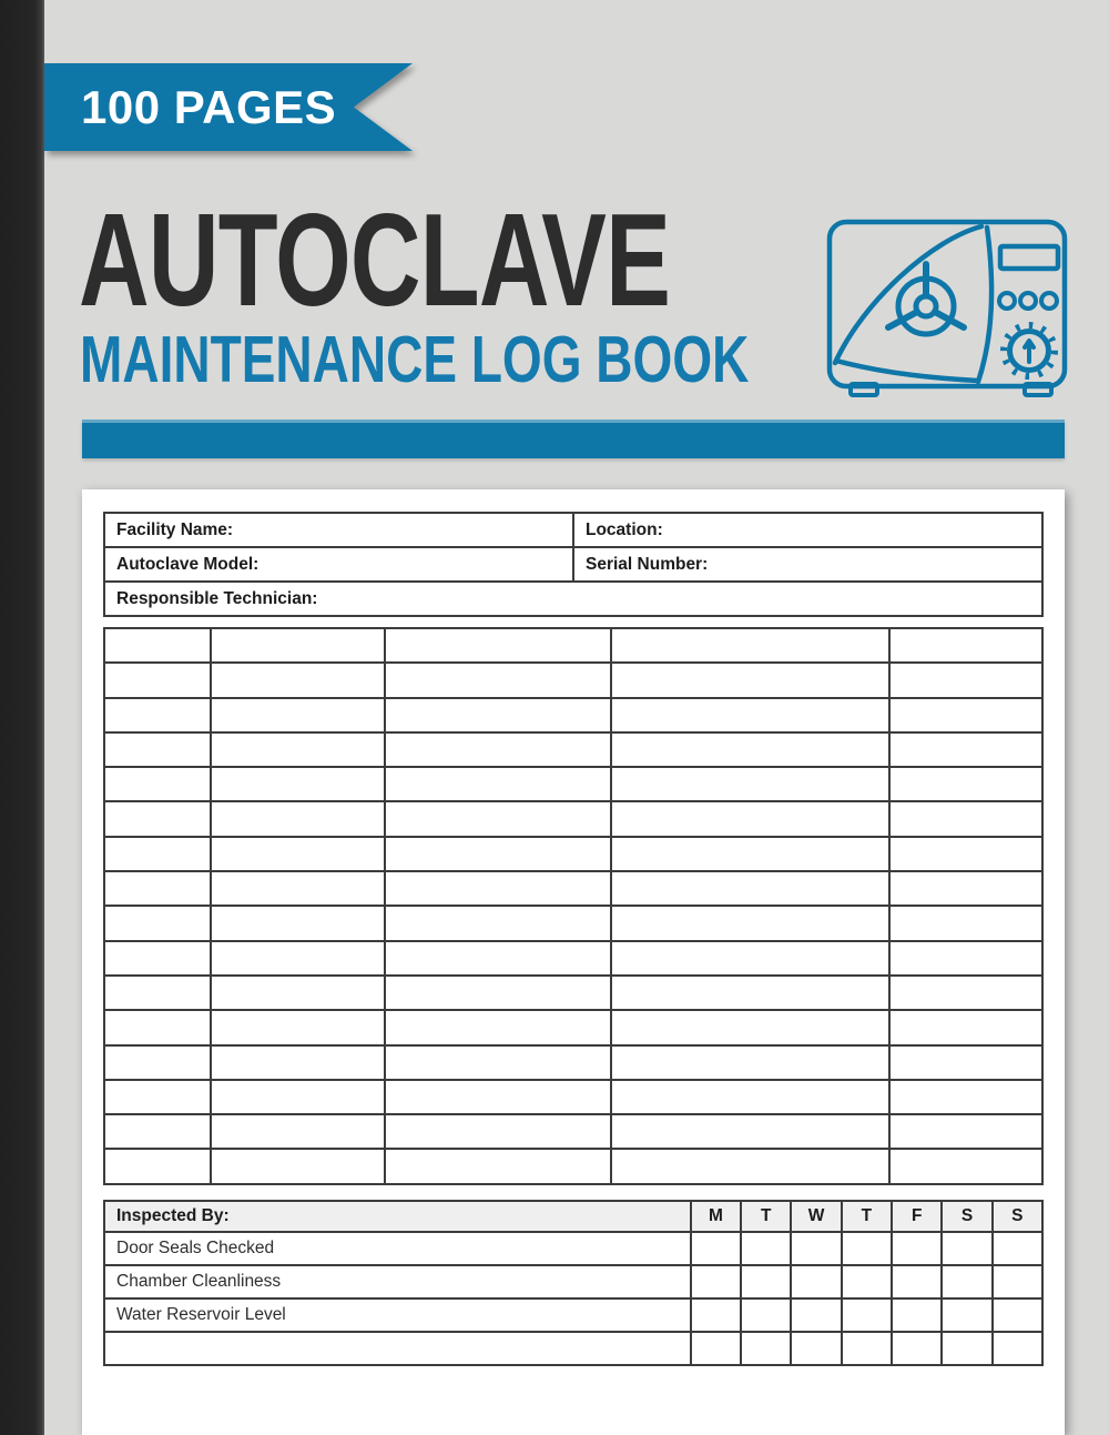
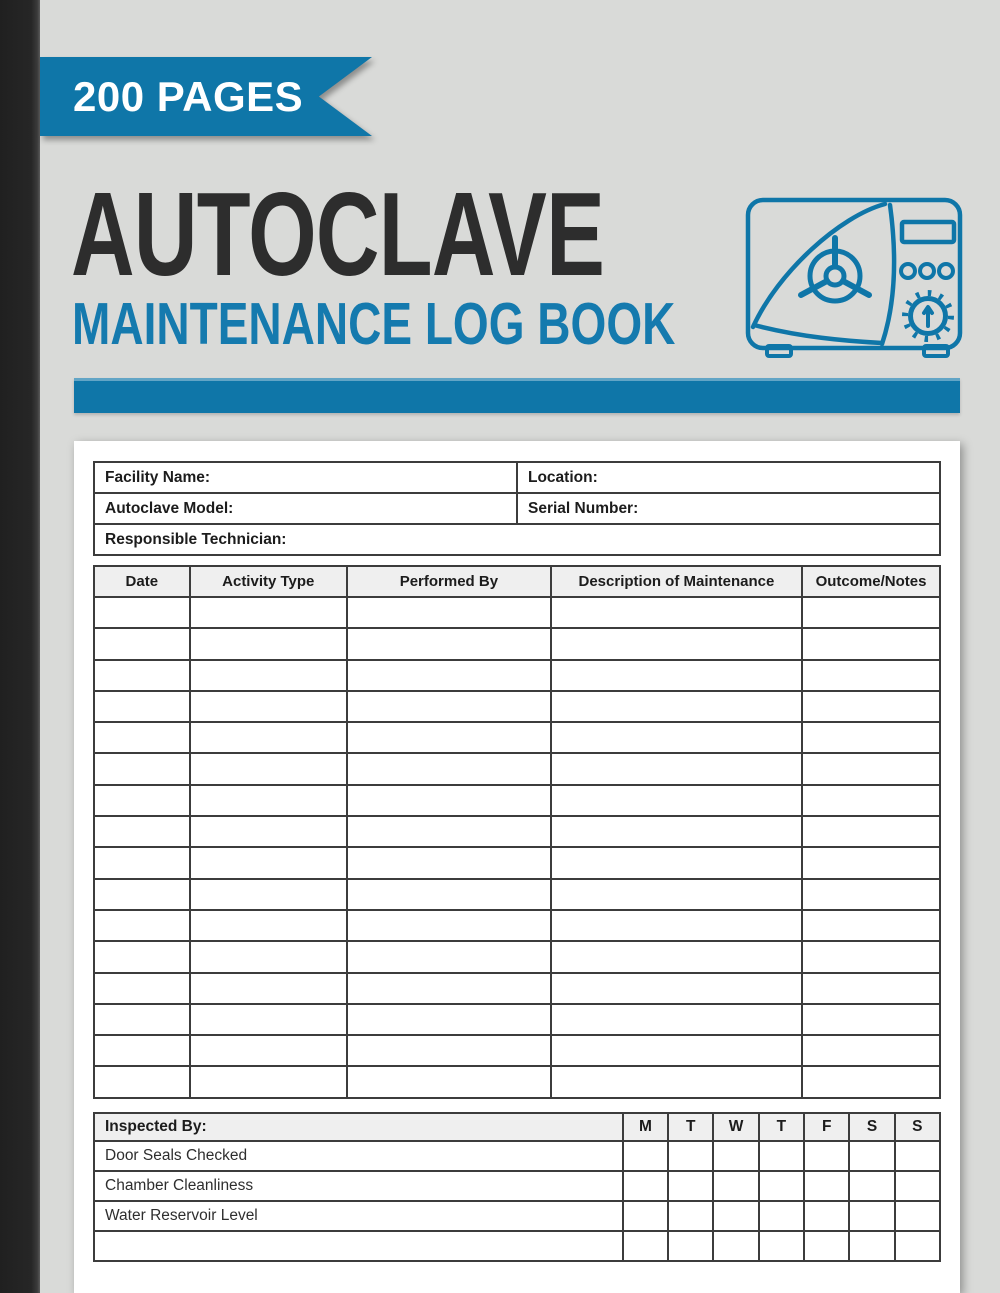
- 100 PAGES
+ 200 PAGES
  AUTOCLAVE
  MAINTENANCE LOG BOOK
  Facility Name:	Location:
  Autoclave Model:	Serial Number:
  Responsible Technician:
+ Date	Activity Type	Performed By	Description of Maintenance	Outcome/Notes
  Inspected By:	M	T	W	T	F	S	S
  Door Seals Checked
  Chamber Cleanliness
  Water Reservoir Level
